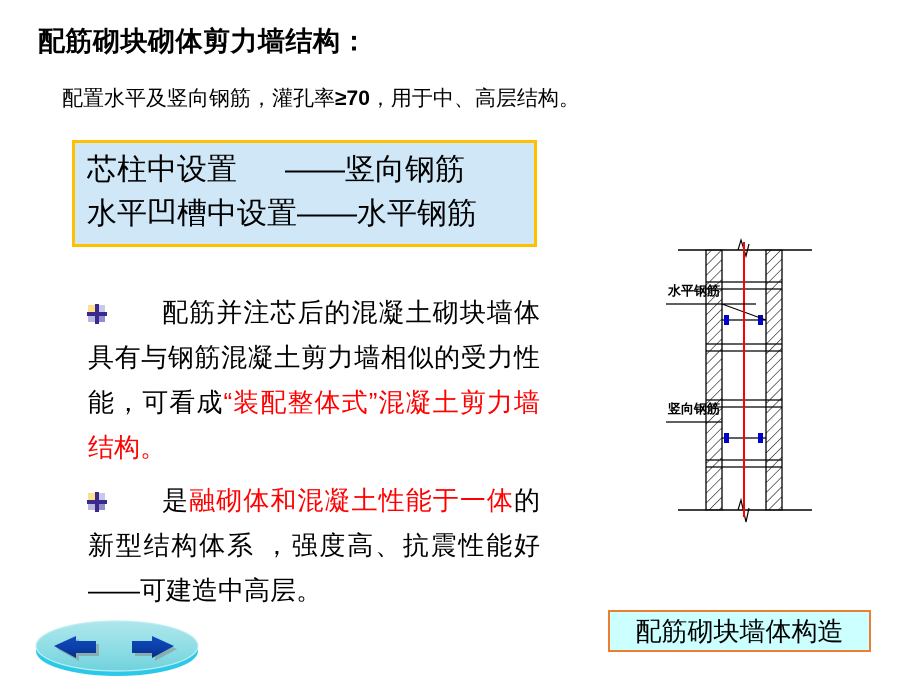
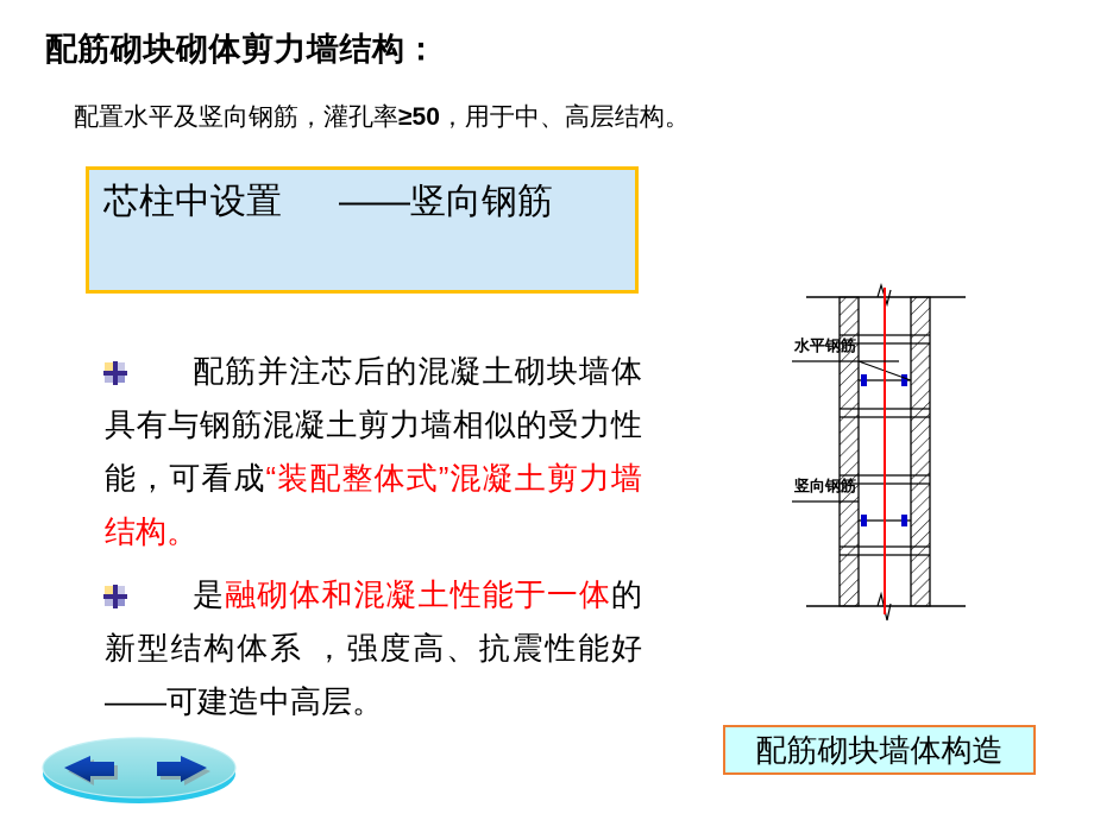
  配筋砌块砌体剪力墙结构：
- 配置水平及竖向钢筋，灌孔率≥70，用于中、高层结构。
+ 配置水平及竖向钢筋，灌孔率≥50，用于中、高层结构。
  芯柱中设置 ——竖向钢筋
- 水平凹槽中设置——水平钢筋
  配筋并注芯后的混凝土砌块墙体具有与钢筋混凝土剪力墙相似的受力性能，可看成“装配整体式”混凝土剪力墙结构。
  是融砌体和混凝土性能于一体的新型结构体系 ，强度高、抗震性能好——可建造中高层。
  水平钢筋
  竖向钢筋
  配筋砌块墙体构造
